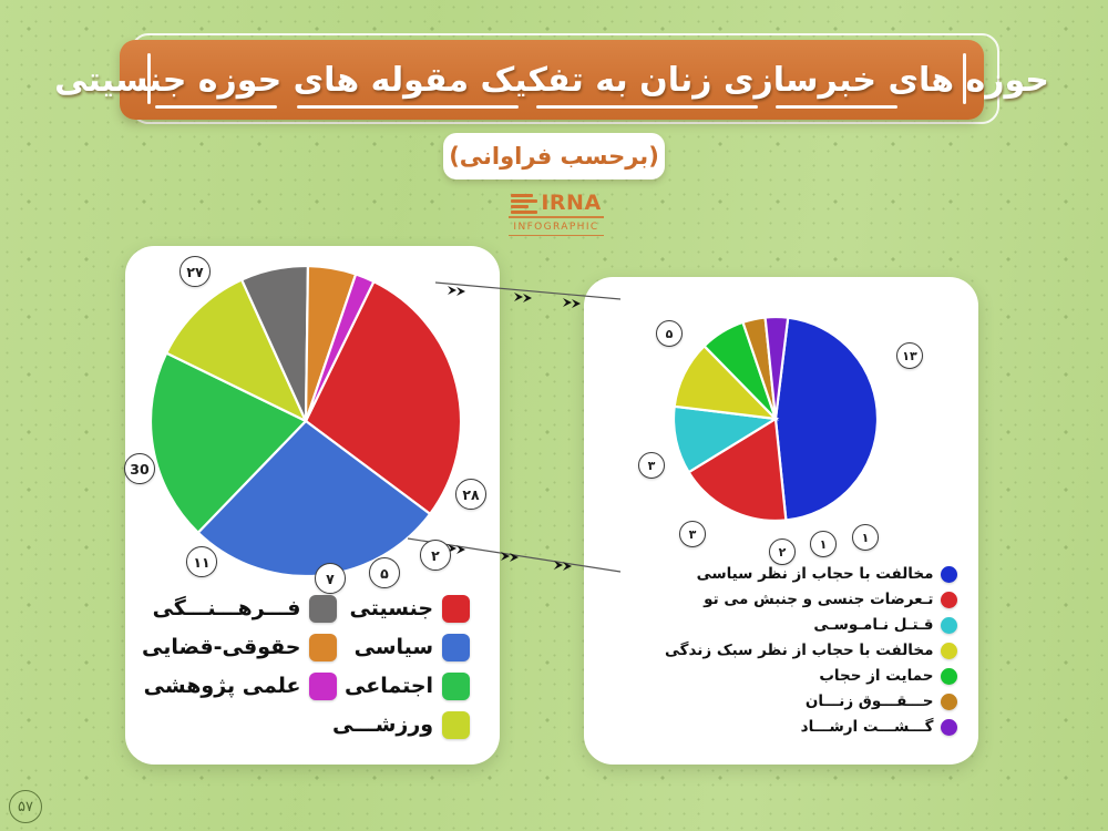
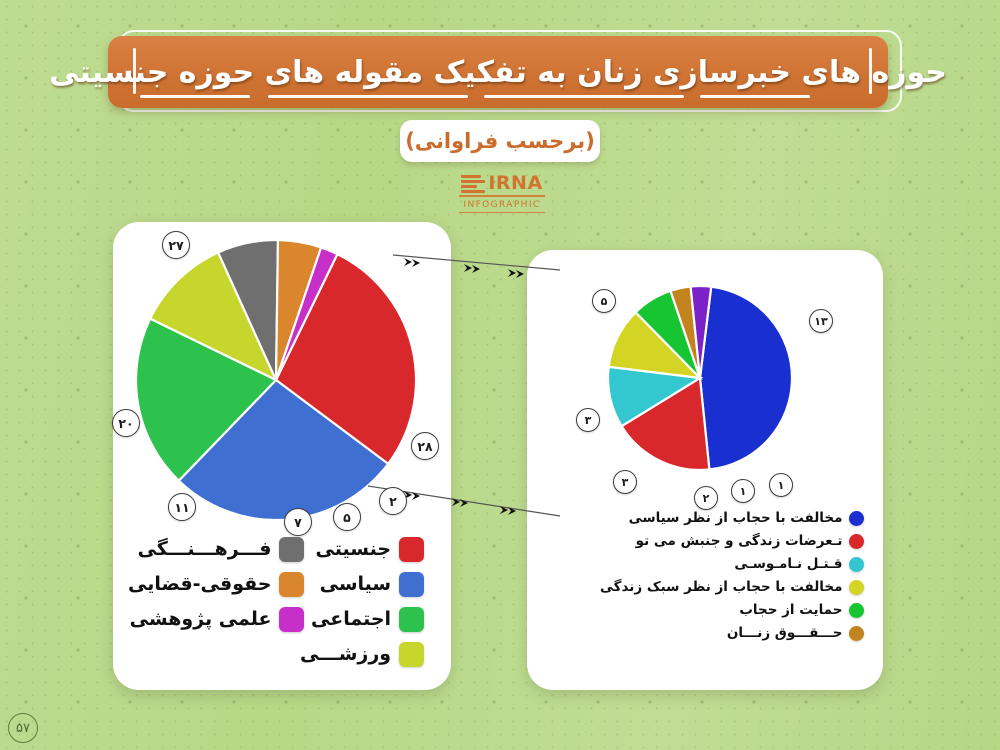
  حوزه های خبرسازی زنان به تفکیک مقوله های حوزه جنسیتی
  (برحسب فراوانی)
  IRNA
  INFOGRAPHIC
  ۲۷
- 30
+ ۲۰
  ۱۱
  ۷
  ۵
  ۲
  ۲۸
  ۵
  ۱۳
  ۳
  ۳
  ۲
  ۱
  ۱
  جنسیتی
  سیاسی
  اجتماعی
  ورزشـــی
  فـــرهـــنـــگی
  حقوقی-قضایی
  علمی پژوهشی
  مخالفت با حجاب از نظر سیاسی
- تـعرضات جنسی و جنبش می تو
+ تـعرضات زندگی و جنبش می تو
  قـتـل نـامـوسـی
  مخالفت با حجاب از نظر سبک زندگی
  حمایت از حجاب
  حـــقـــوق زنـــان
- گـــشـــت ارشـــاد
  ۵۷
